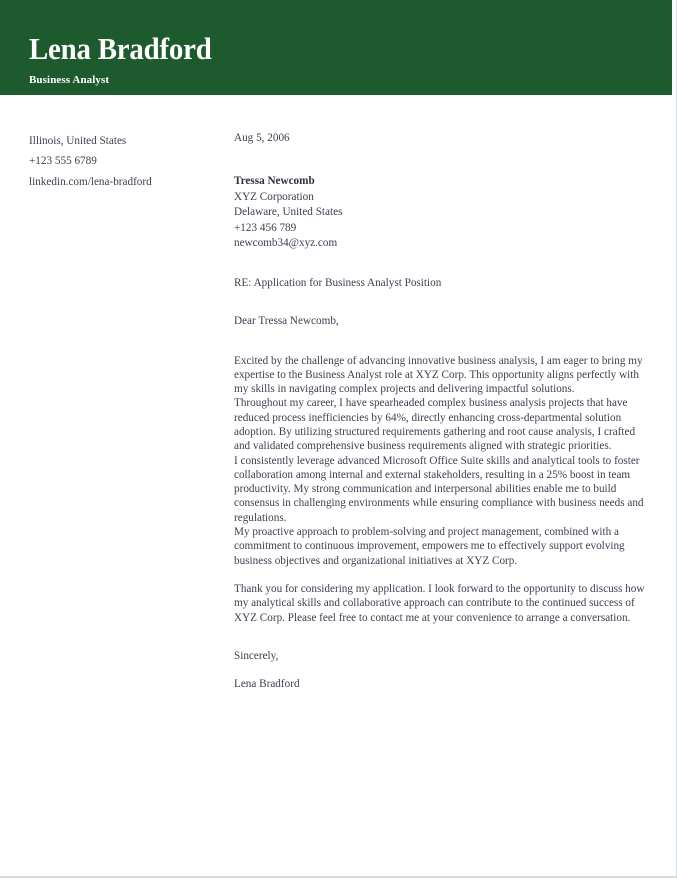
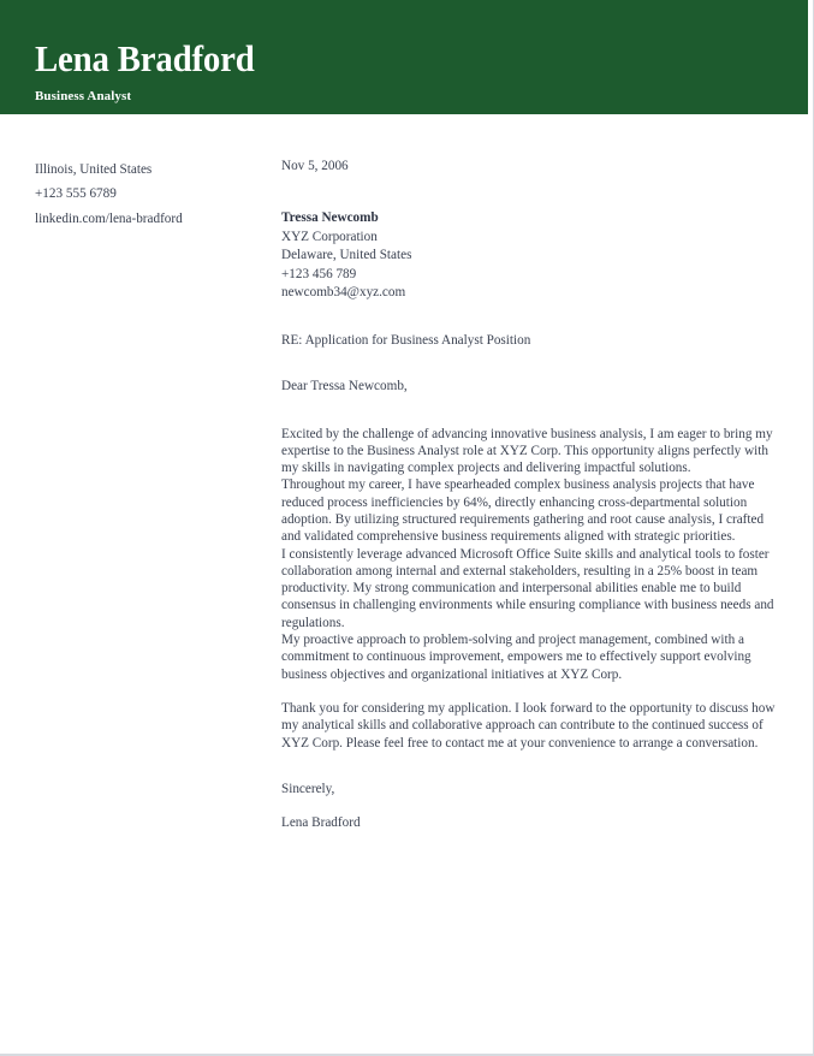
  Lena Bradford
  Business Analyst
  Illinois, United States
  +123 555 6789
  linkedin.com/lena-bradford
- Aug 5, 2006
+ Nov 5, 2006
  Tressa Newcomb
  XYZ Corporation
  Delaware, United States
  +123 456 789
  newcomb34@xyz.com
  RE: Application for Business Analyst Position
  Dear Tressa Newcomb,
  Excited by the challenge of advancing innovative business analysis, I am eager to bring my expertise to the Business Analyst role at XYZ Corp. This opportunity aligns perfectly with my skills in navigating complex projects and delivering impactful solutions.
  Throughout my career, I have spearheaded complex business analysis projects that have reduced process inefficiencies by 64%, directly enhancing cross-departmental solution adoption. By utilizing structured requirements gathering and root cause analysis, I crafted and validated comprehensive business requirements aligned with strategic priorities.
  I consistently leverage advanced Microsoft Office Suite skills and analytical tools to foster collaboration among internal and external stakeholders, resulting in a 25% boost in team productivity. My strong communication and interpersonal abilities enable me to build consensus in challenging environments while ensuring compliance with business needs and regulations.
  My proactive approach to problem-solving and project management, combined with a commitment to continuous improvement, empowers me to effectively support evolving business objectives and organizational initiatives at XYZ Corp.
  Thank you for considering my application. I look forward to the opportunity to discuss how my analytical skills and collaborative approach can contribute to the continued success of XYZ Corp. Please feel free to contact me at your convenience to arrange a conversation.
  Sincerely,
  Lena Bradford
